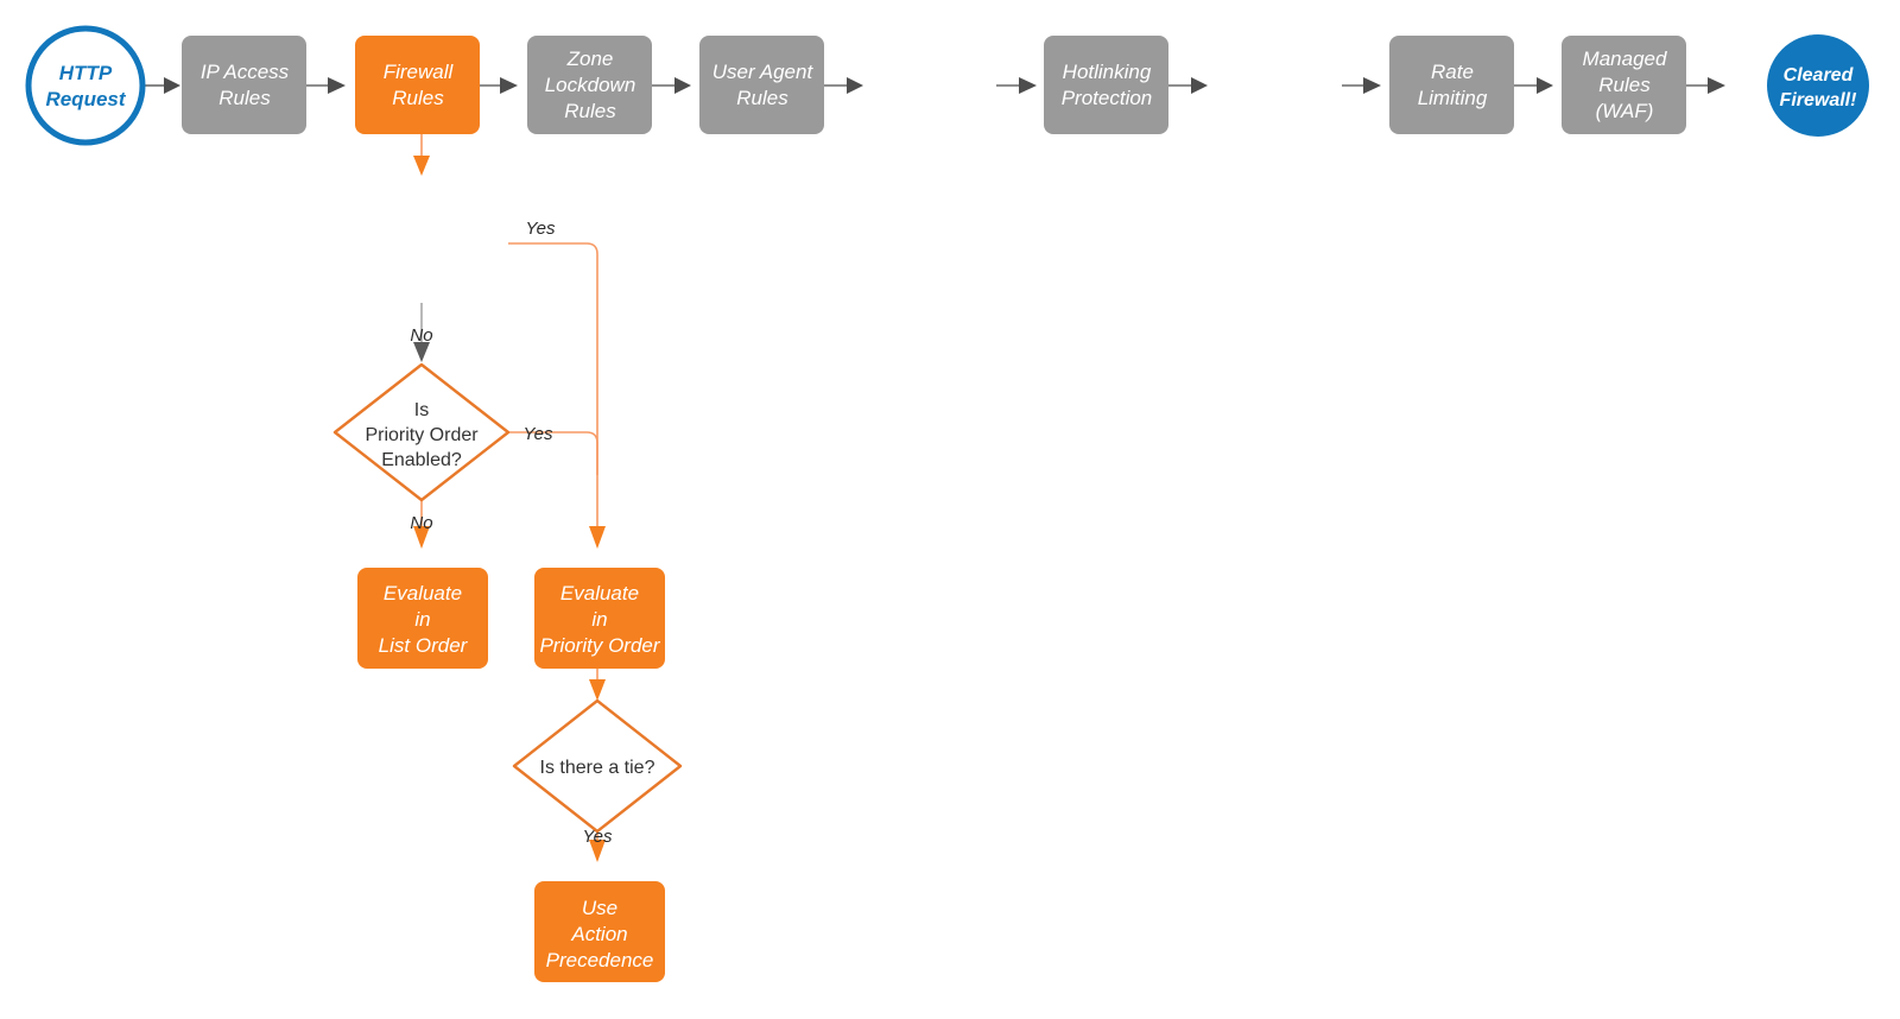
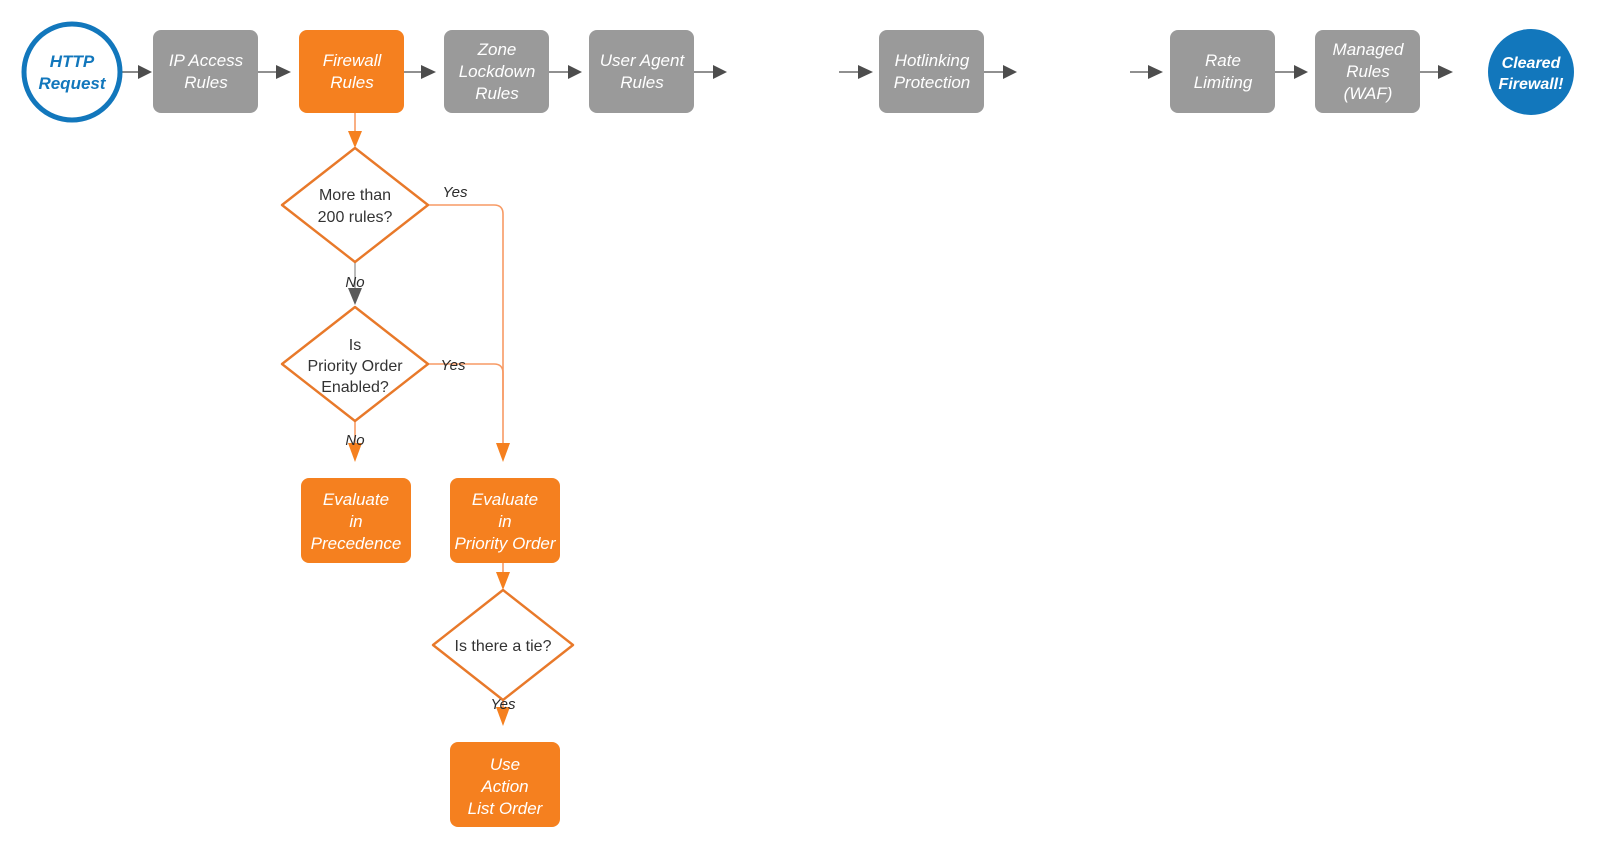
  Yes
  No
  Yes
  No
  Yes
  HTTP
  Request
  IP Access
  Rules
  Firewall
  Rules
  Zone
  Lockdown
  Rules
  User Agent
  Rules
  Hotlinking
  Protection
  Rate
  Limiting
  Managed
  Rules
  (WAF)
  Cleared
  Firewall!
+ More than
+ 200 rules?
  Is
  Priority Order
  Enabled?
  Is there a tie?
  Evaluate
  in
- List Order
+ Precedence
  Evaluate
  in
  Priority Order
  Use
  Action
- Precedence
+ List Order
